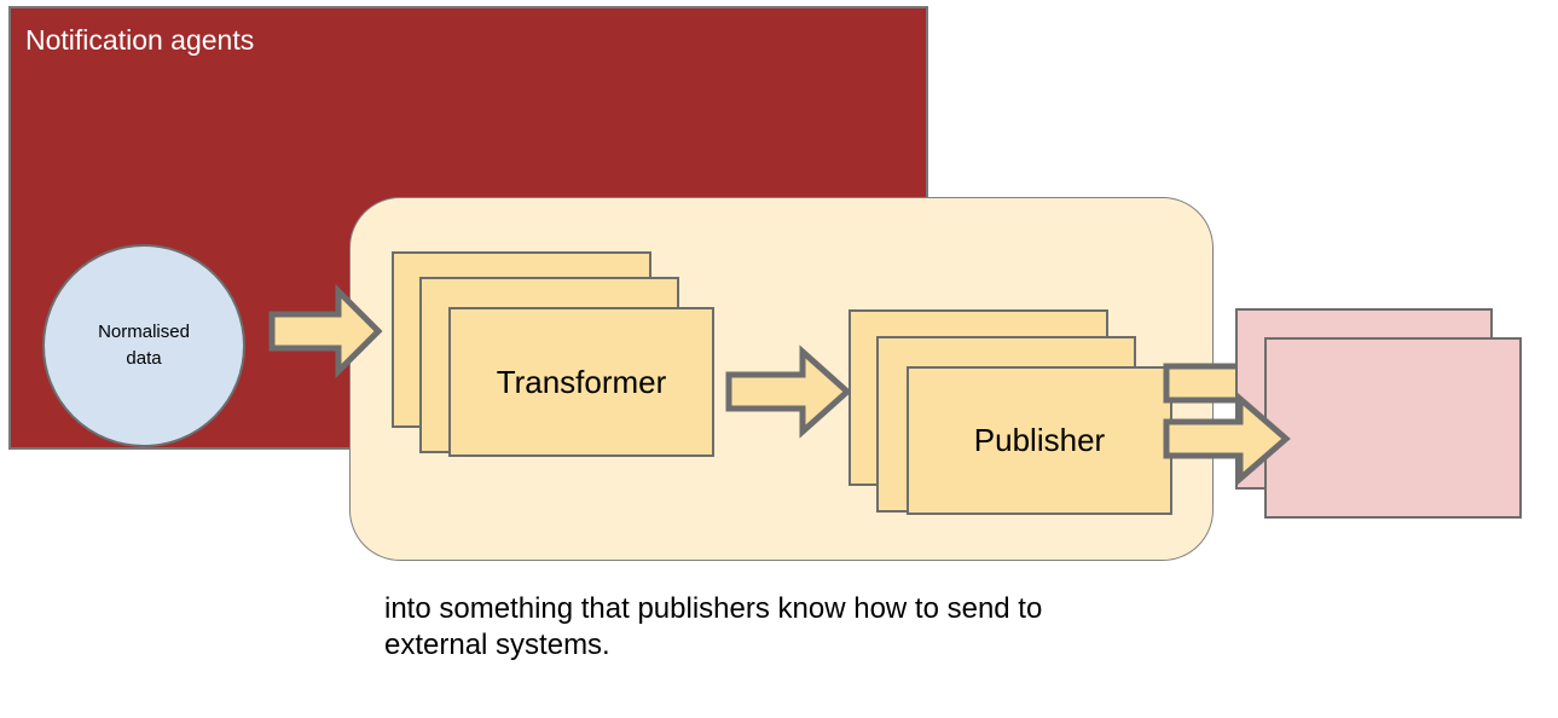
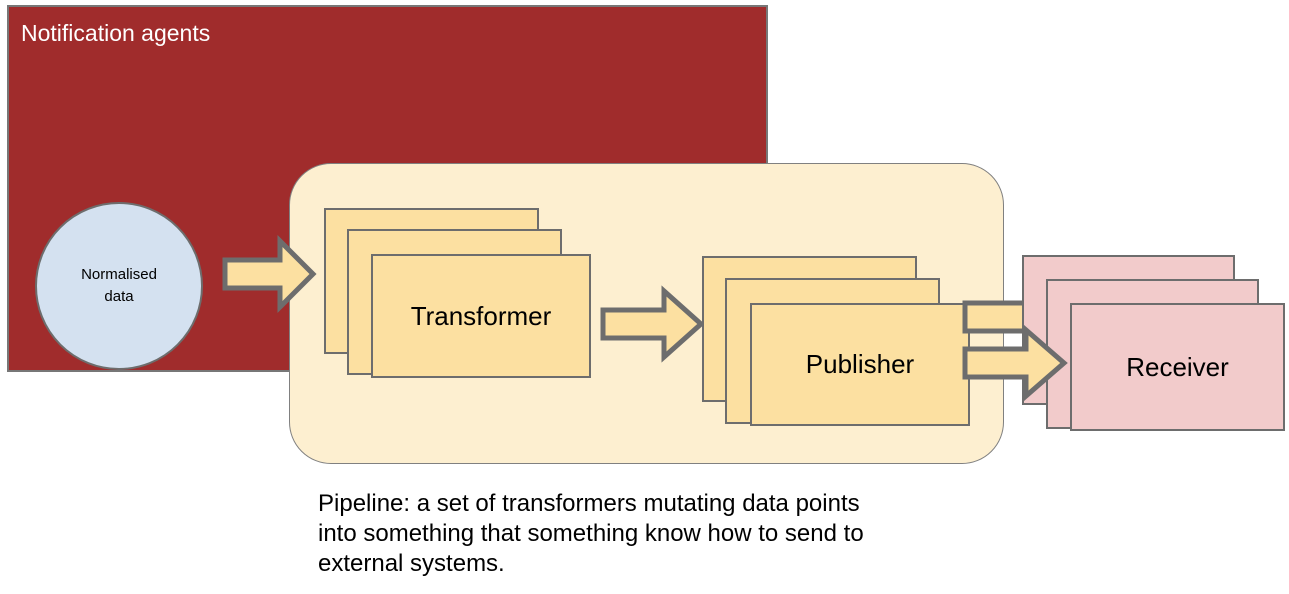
  Notification agents
  Normalised
  data
  Transformer
  Publisher
+ Receiver
+ Pipeline: a set of transformers mutating data points
- into something that publishers know how to send to
+ into something that something know how to send to
  external systems.
